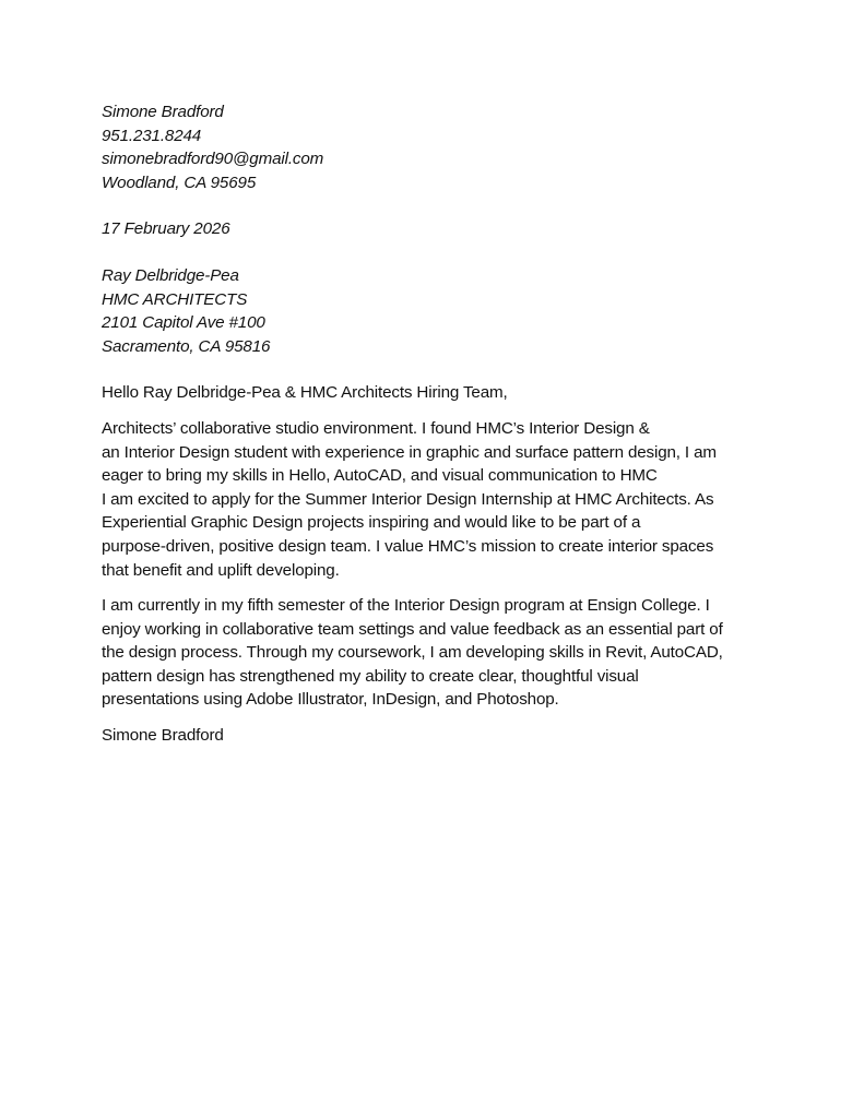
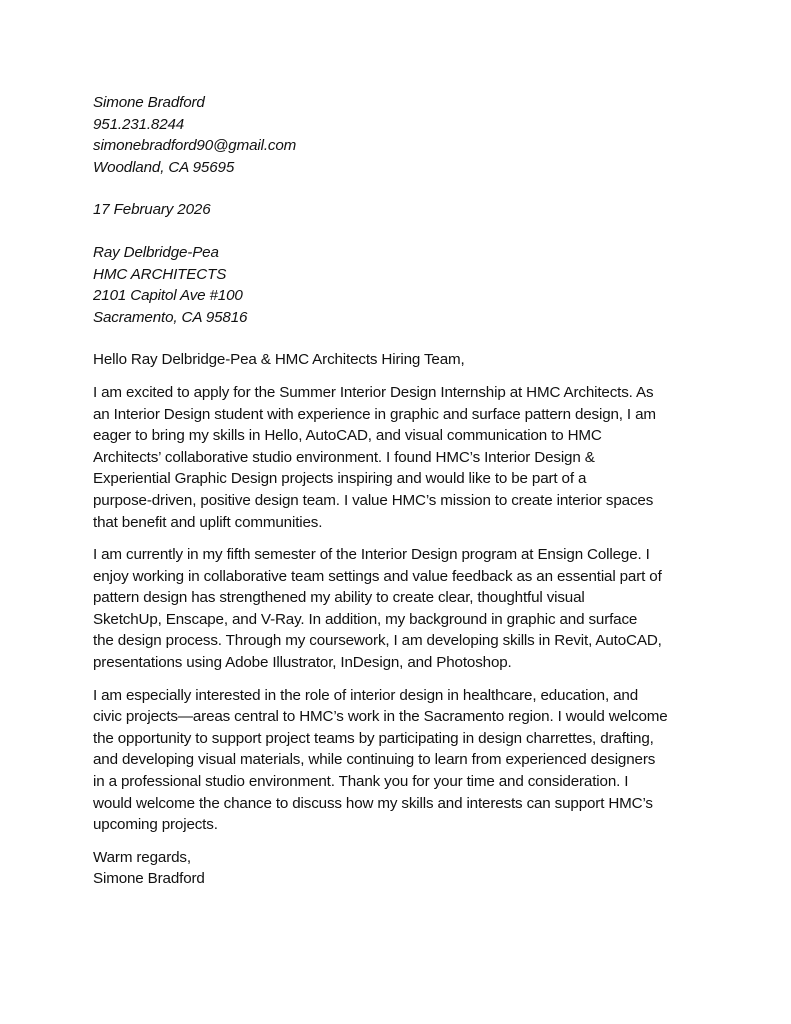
  Simone Bradford
  951.231.8244
  simonebradford90@gmail.com
  Woodland, CA 95695
  17 February 2026
  Ray Delbridge-Pea
  HMC ARCHITECTS
  2101 Capitol Ave #100
  Sacramento, CA 95816
  Hello Ray Delbridge-Pea & HMC Architects Hiring Team,
- Architects’ collaborative studio environment. I found HMC’s Interior Design &
+ I am excited to apply for the Summer Interior Design Internship at HMC Architects. As
  an Interior Design student with experience in graphic and surface pattern design, I am
  eager to bring my skills in Hello, AutoCAD, and visual communication to HMC
- I am excited to apply for the Summer Interior Design Internship at HMC Architects. As
+ Architects’ collaborative studio environment. I found HMC’s Interior Design &
  Experiential Graphic Design projects inspiring and would like to be part of a
  purpose-driven, positive design team. I value HMC’s mission to create interior spaces
- that benefit and uplift developing.
+ that benefit and uplift communities.
  I am currently in my fifth semester of the Interior Design program at Ensign College. I
  enjoy working in collaborative team settings and value feedback as an essential part of
- the design process. Through my coursework, I am developing skills in Revit, AutoCAD,
+ pattern design has strengthened my ability to create clear, thoughtful visual
+ SketchUp, Enscape, and V-Ray. In addition, my background in graphic and surface
- pattern design has strengthened my ability to create clear, thoughtful visual
+ the design process. Through my coursework, I am developing skills in Revit, AutoCAD,
  presentations using Adobe Illustrator, InDesign, and Photoshop.
+ I am especially interested in the role of interior design in healthcare, education, and
+ civic projects—areas central to HMC’s work in the Sacramento region. I would welcome
+ the opportunity to support project teams by participating in design charrettes, drafting,
+ and developing visual materials, while continuing to learn from experienced designers
+ in a professional studio environment. Thank you for your time and consideration. I
+ would welcome the chance to discuss how my skills and interests can support HMC’s
+ upcoming projects.
+ Warm regards,
  Simone Bradford
